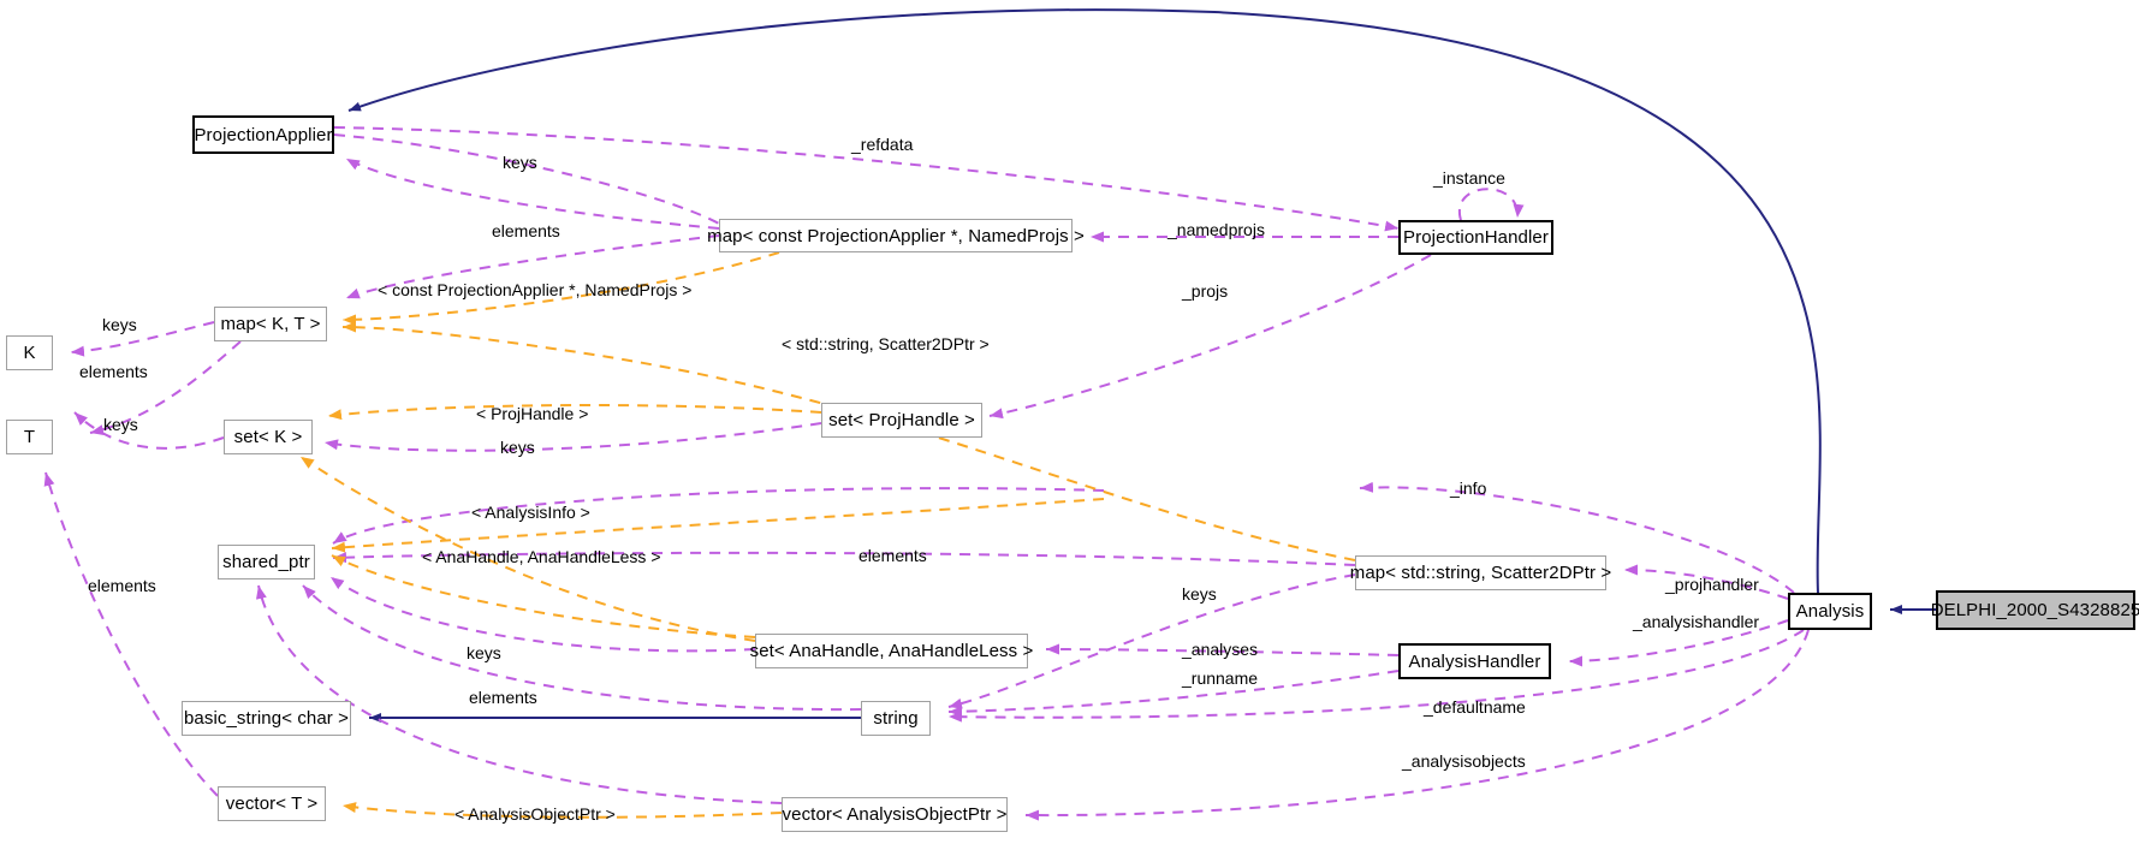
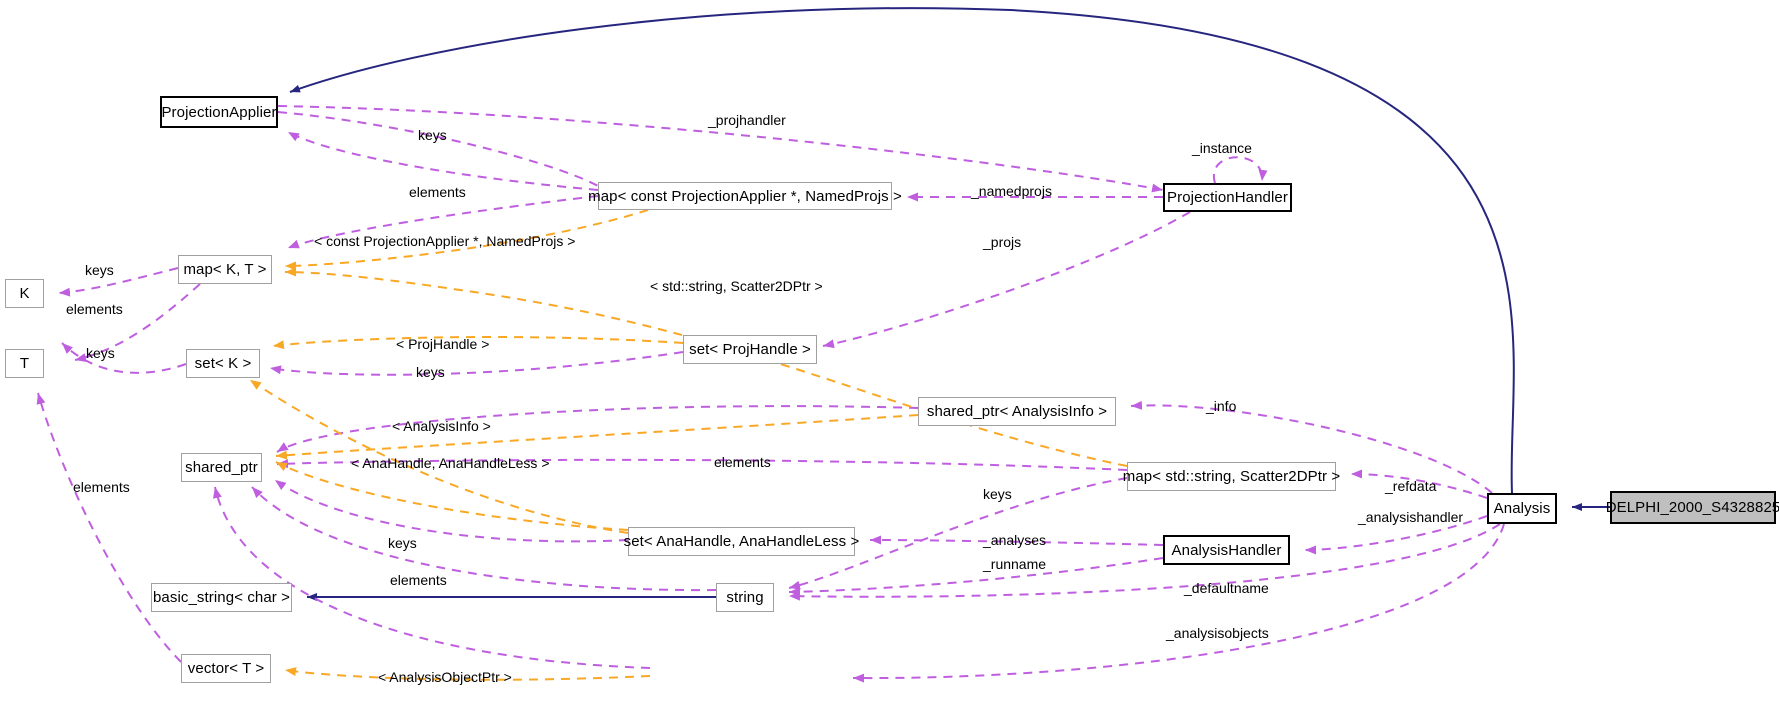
  ProjectionApplier
  map< const ProjectionApplier *, NamedProjs >
  ProjectionHandler
  map< K, T >
  K
  T
  set< K >
  set< ProjHandle >
+ shared_ptr< AnalysisInfo >
  shared_ptr
  map< std::string, Scatter2DPtr >
  Analysis
  DELPHI_2000_S4328825
  AnalysisHandler
  set< AnaHandle, AnaHandleLess >
  basic_string< char >
  string
  vector< T >
- vector< AnalysisObjectPtr >
  keys
- _refdata
+ _projhandler
  _instance
  elements
  _namedprojs
  < const ProjectionApplier *, NamedProjs >
  _projs
  keys
  < std::string, Scatter2DPtr >
  elements
  keys
  < ProjHandle >
  keys
  _info
  < AnalysisInfo >
  < AnaHandle, AnaHandleLess >
  elements
- _projhandler
+ _refdata
  elements
  keys
  _analysishandler
  keys
  _analyses
  _runname
  elements
  _defaultname
  _analysisobjects
  < AnalysisObjectPtr >
